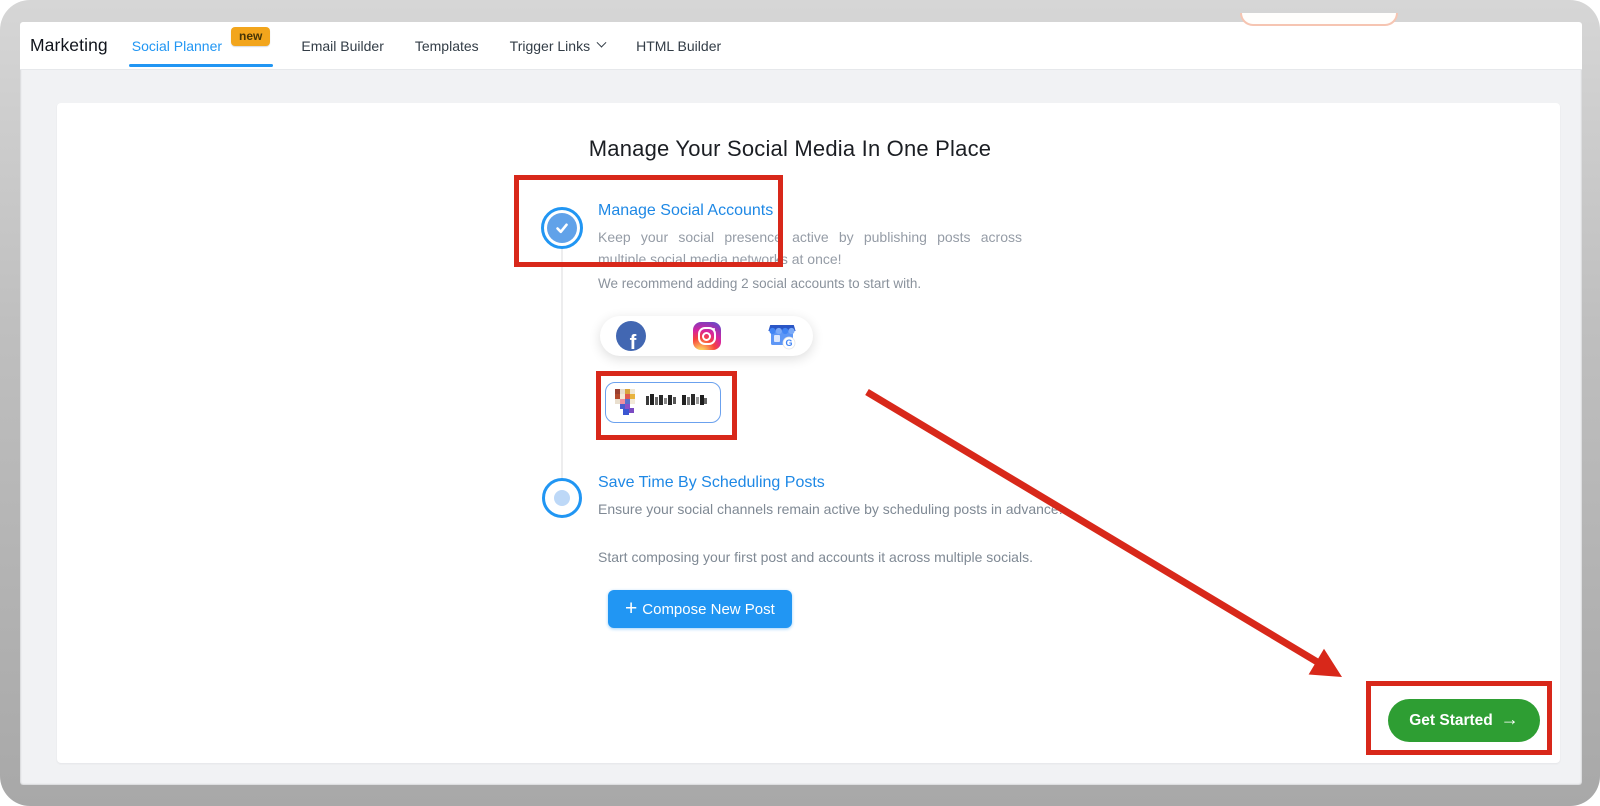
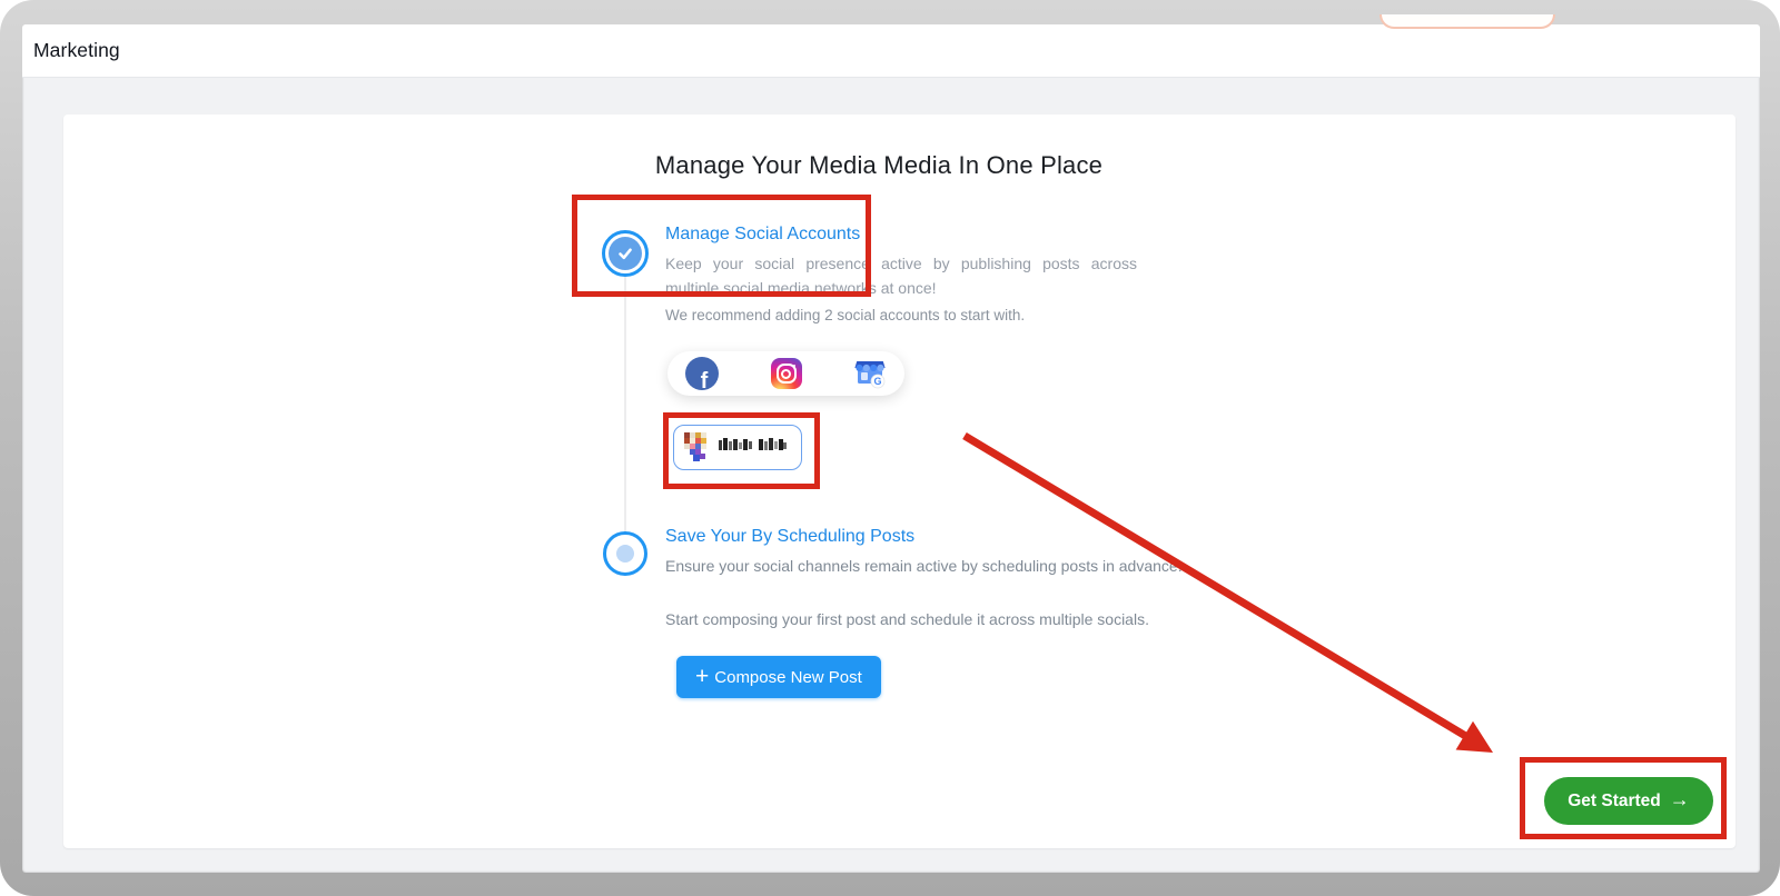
  Marketing
- Social Planner
- new
- Email Builder
- Templates
- Trigger Links
- HTML Builder
- Manage Your Social Media In One Place
+ Manage Your Media Media In One Place
  Manage Social Accounts
  Keep your social presence active by publishing posts across multiple social media networks at once!
  We recommend adding 2 social accounts to start with.
  f
  G
- Save Time By Scheduling Posts
+ Save Your By Scheduling Posts
  Ensure your social channels remain active by scheduling posts in advance
- Start composing your first post and accounts it across multiple socials.
+ Start composing your first post and schedule it across multiple socials.
  +
  Compose New Post
  Get Started
  →
